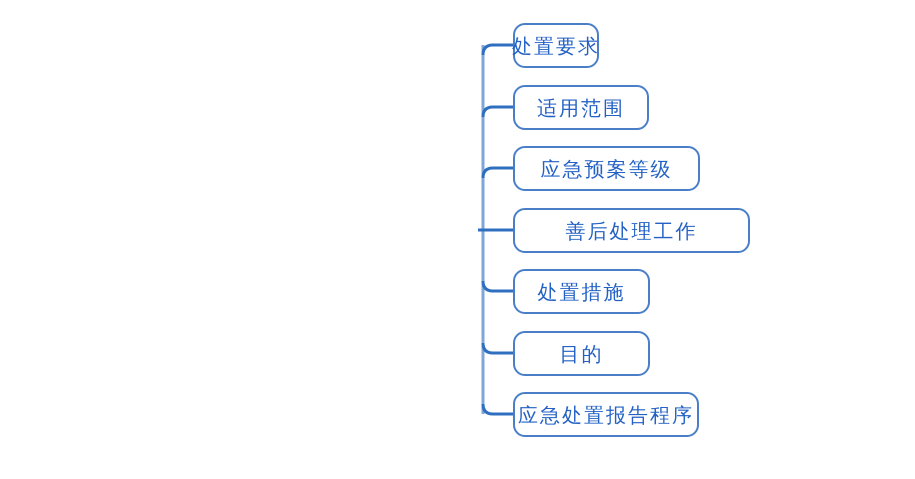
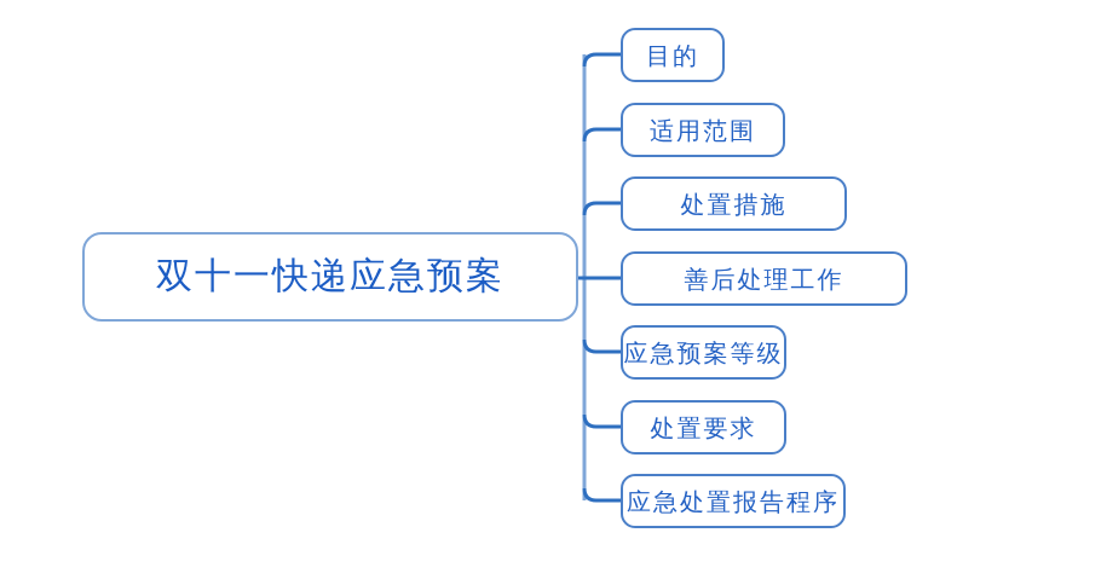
+ 双十一快递应急预案
- 处置要求
+ 目的
  适用范围
- 应急预案等级
+ 处置措施
  善后处理工作
- 处置措施
+ 应急预案等级
- 目的
+ 处置要求
  应急处置报告程序
